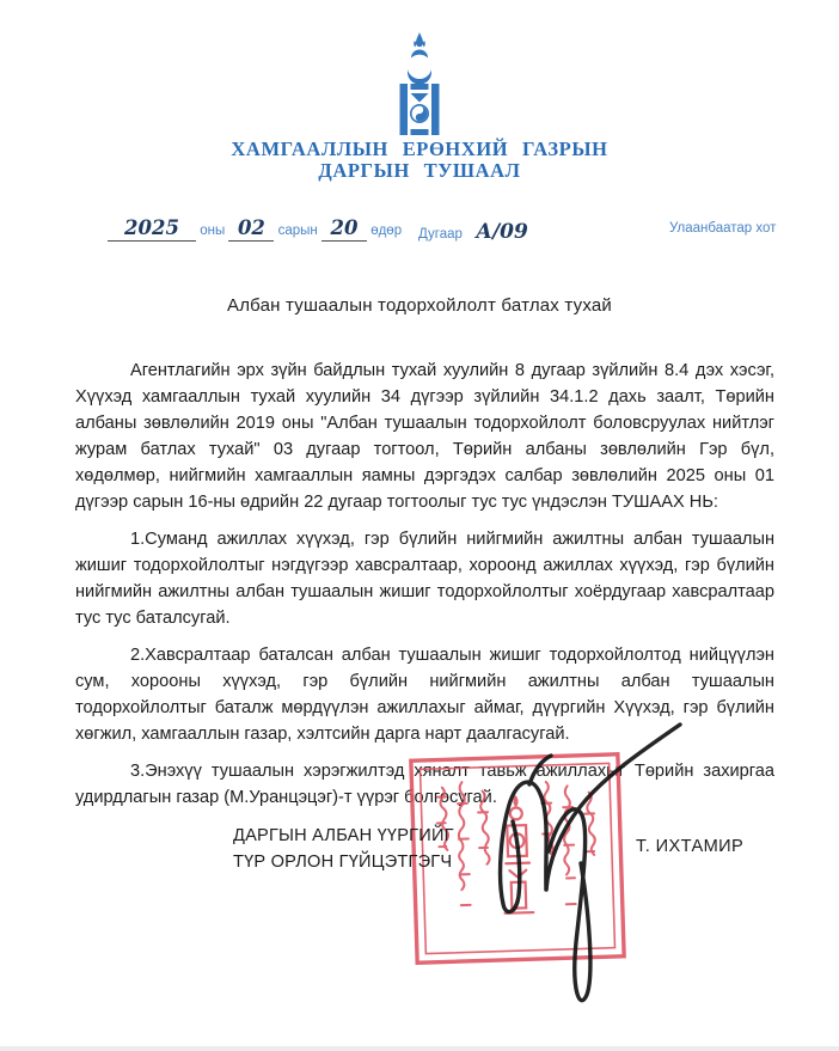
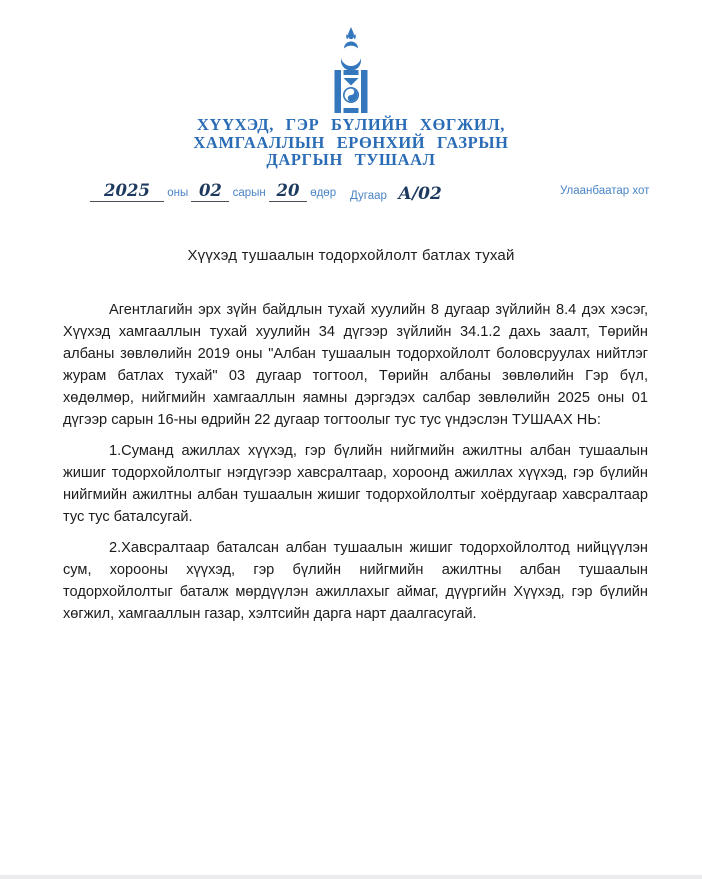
+ ХҮҮХЭД, ГЭР БҮЛИЙН ХӨГЖИЛ,
  ХАМГААЛЛЫН ЕРӨНХИЙ ГАЗРЫН
  ДАРГЫН ТУШААЛ
  2025 оны 02 сарын 20 өдөр
- Дугаар А/09
+ Дугаар А/02
  Улаанбаатар хот
- Албан тушаалын тодорхойлолт батлах тухай
+ Хүүхэд тушаалын тодорхойлолт батлах тухай
  Агентлагийн эрх зүйн байдлын тухай хуулийн 8 дугаар зүйлийн 8.4 дэх хэсэг, Хүүхэд хамгааллын тухай хуулийн 34 дүгээр зүйлийн 34.1.2 дахь заалт, Төрийн албаны зөвлөлийн 2019 оны "Албан тушаалын тодорхойлолт боловсруулах нийтлэг журам батлах тухай" 03 дугаар тогтоол, Төрийн албаны зөвлөлийн Гэр бүл, хөдөлмөр, нийгмийн хамгааллын яамны дэргэдэх салбар зөвлөлийн 2025 оны 01 дүгээр сарын 16-ны өдрийн 22 дугаар тогтоолыг тус тус үндэслэн ТУШААХ НЬ:
  1.Суманд ажиллах хүүхэд, гэр бүлийн нийгмийн ажилтны албан тушаалын жишиг тодорхойлолтыг нэгдүгээр хавсралтаар, хороонд ажиллах хүүхэд, гэр бүлийн нийгмийн ажилтны албан тушаалын жишиг тодорхойлолтыг хоёрдугаар хавсралтаар тус тус баталсугай.
  2.Хавсралтаар баталсан албан тушаалын жишиг тодорхойлолтод нийцүүлэн сум, хорооны хүүхэд, гэр бүлийн нийгмийн ажилтны албан тушаалын тодорхойлолтыг баталж мөрдүүлэн ажиллахыг аймаг, дүүргийн Хүүхэд, гэр бүлийн хөгжил, хамгааллын газар, хэлтсийн дарга нарт даалгасугай.
- 3.Энэхүү тушаалын хэрэгжилтэд хяналт тавьж ажиллахыг Төрийн захиргаа удирдлагын газар (М.Уранцэцэг)-т үүрэг болгосугай.
- ДАРГЫН АЛБАН ҮҮРГИЙГ
- ТҮР ОРЛОН ГҮЙЦЭТГЭГЧ
- Т. ИХТАМИР
